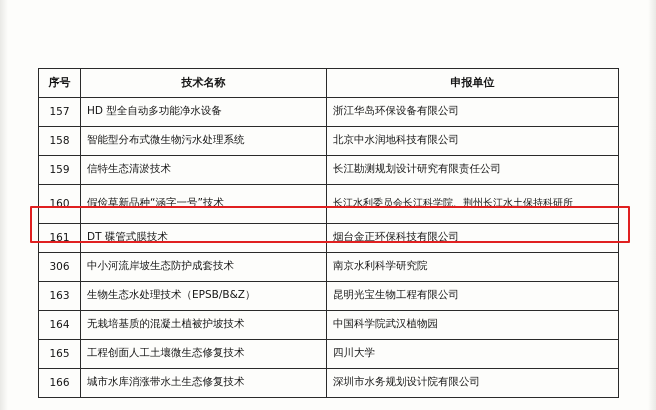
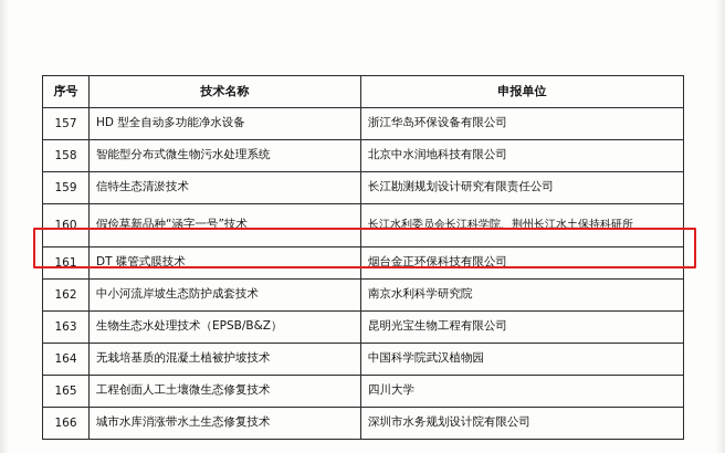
  序号	技术名称	申报单位
  157	HD 型全自动多功能净水设备	浙江华岛环保设备有限公司
  158	智能型分布式微生物污水处理系统	北京中水润地科技有限公司
  159	信特生态清淤技术	长江勘测规划设计研究有限责任公司
  160	假俭草新品种“涵字一号”技术	长江水利委员会长江科学院、荆州长江水土保持科研所
  161	DT 碟管式膜技术	烟台金正环保科技有限公司
- 306	中小河流岸坡生态防护成套技术	南京水利科学研究院
+ 162	中小河流岸坡生态防护成套技术	南京水利科学研究院
  163	生物生态水处理技术（EPSB/B&Z）	昆明光宝生物工程有限公司
  164	无栽培基质的混凝土植被护坡技术	中国科学院武汉植物园
  165	工程创面人工土壤微生态修复技术	四川大学
  166	城市水库消涨带水土生态修复技术	深圳市水务规划设计院有限公司
